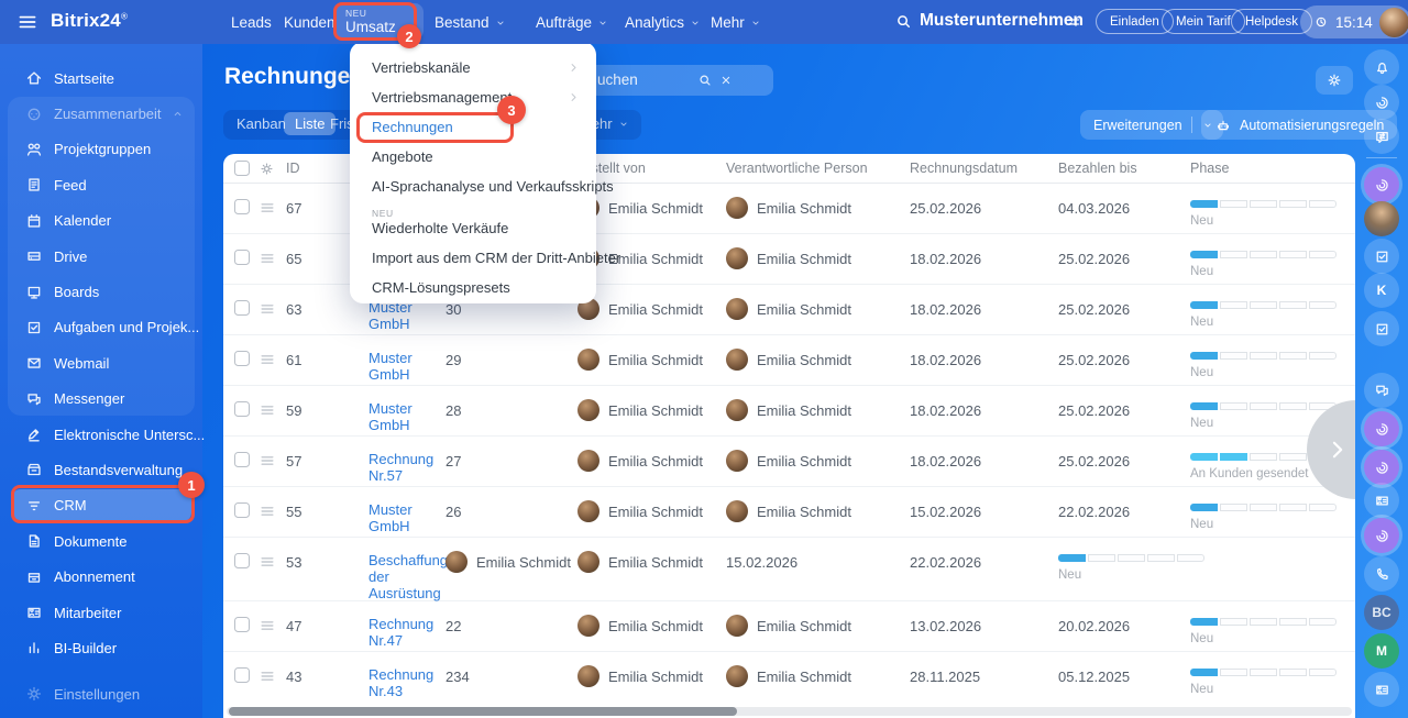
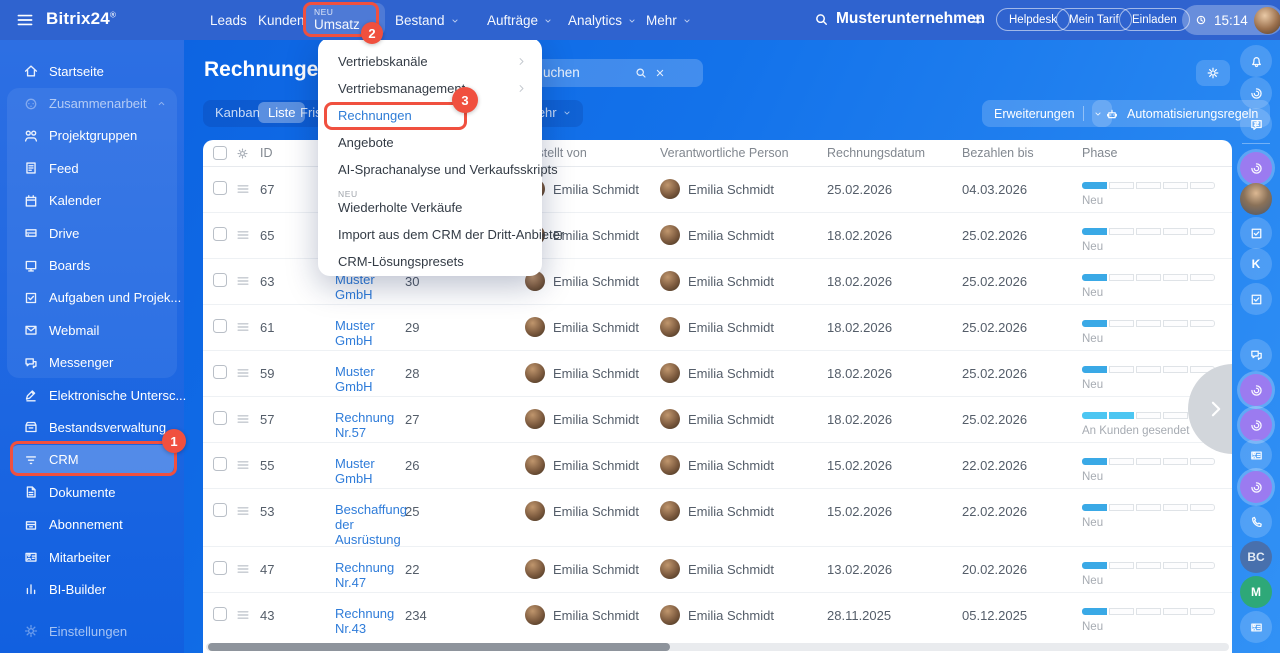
  Bitrix24®
  Leads
  Kunden
  NEU
  Umsatz
  Bestand
  Aufträge
  Analytics
  Mehr
  Musterunternehme
- Einladen
+ Helpdesk
  Mein Tarif
- Helpdesk
+ Einladen
  15:14
  Startseite
  Zusammenarbeit
  Projektgruppen
  Feed
  Kalender
  Drive
  Boards
  Aufgaben und Projek...
  Webmail
  Messenger
  Elektronische Untersc...
  Bestandsverwaltung
  CRM
  Dokumente
  Abonnement
  Mitarbeiter
  BI-Builder
  Einstellungen
  Rechnunge
  uchen
  Kanban
  Liste
  Erweiterungen
  Automatisierungsregeln
  ID
  tellt von
  Verantwortliche Person
  Rechnungsdatum
  Bezahlen bis
  Phase
  67
  Emilia Schmidt
  Emilia Schmidt
  25.02.2026
  04.03.2026
  Neu
  65
  Emilia Schmidt
  Emilia Schmidt
  18.02.2026
  25.02.2026
  Neu
  63
  Muster GmbH
  30
  Emilia Schmidt
  Emilia Schmidt
  18.02.2026
  25.02.2026
  Neu
  61
  Muster GmbH
  29
  Emilia Schmidt
  Emilia Schmidt
  18.02.2026
  25.02.2026
  Neu
  59
  Muster GmbH
  28
  Emilia Schmidt
  Emilia Schmidt
  18.02.2026
  25.02.2026
  Neu
  57
  Rechnung Nr.57
  27
  Emilia Schmidt
  Emilia Schmidt
  18.02.2026
  25.02.2026
  An Kunden gesendet
  55
  Muster GmbH
  26
  Emilia Schmidt
  Emilia Schmidt
  15.02.2026
  22.02.2026
  Neu
  53
  Beschaffung der Ausrüstung
+ 25
  Emilia Schmidt
  Emilia Schmidt
  15.02.2026
  22.02.2026
  Neu
  47
  Rechnung Nr.47
  22
  Emilia Schmidt
  Emilia Schmidt
  13.02.2026
  20.02.2026
  Neu
  43
  Rechnung Nr.43
  234
  Emilia Schmidt
  Emilia Schmidt
  28.11.2025
  05.12.2025
  Neu
  Vertriebskanäle
  Vertriebsmanageme
  Rechnungen
  Angebote
  AI-Sprachanalyse und Verkaufsskripts
  NEU
  Wiederholte Verkäufe
  Import aus dem CRM der Dritt-Anbieter
  CRM-Lösungspresets
  K
  BC
  M
  1
  2
  3
